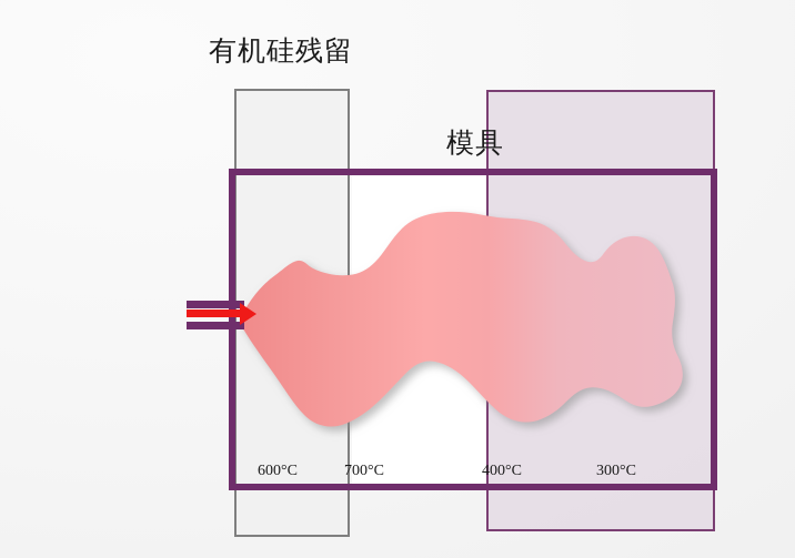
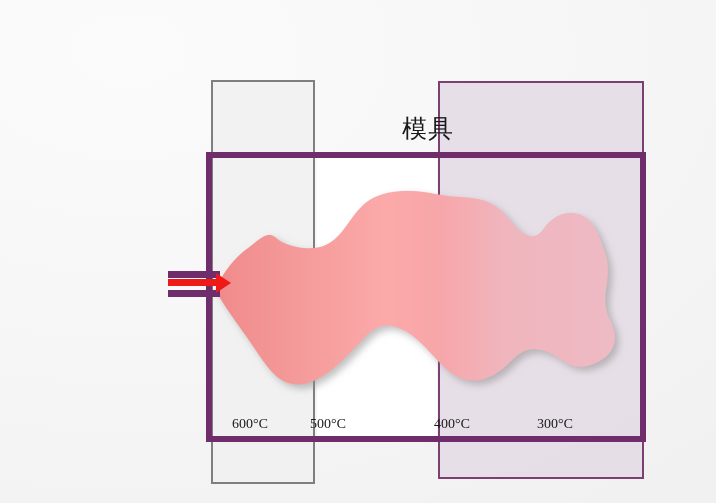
- 有机硅残留
  模具
  600°C
- 700°C
+ 500°C
  400°C
  300°C
